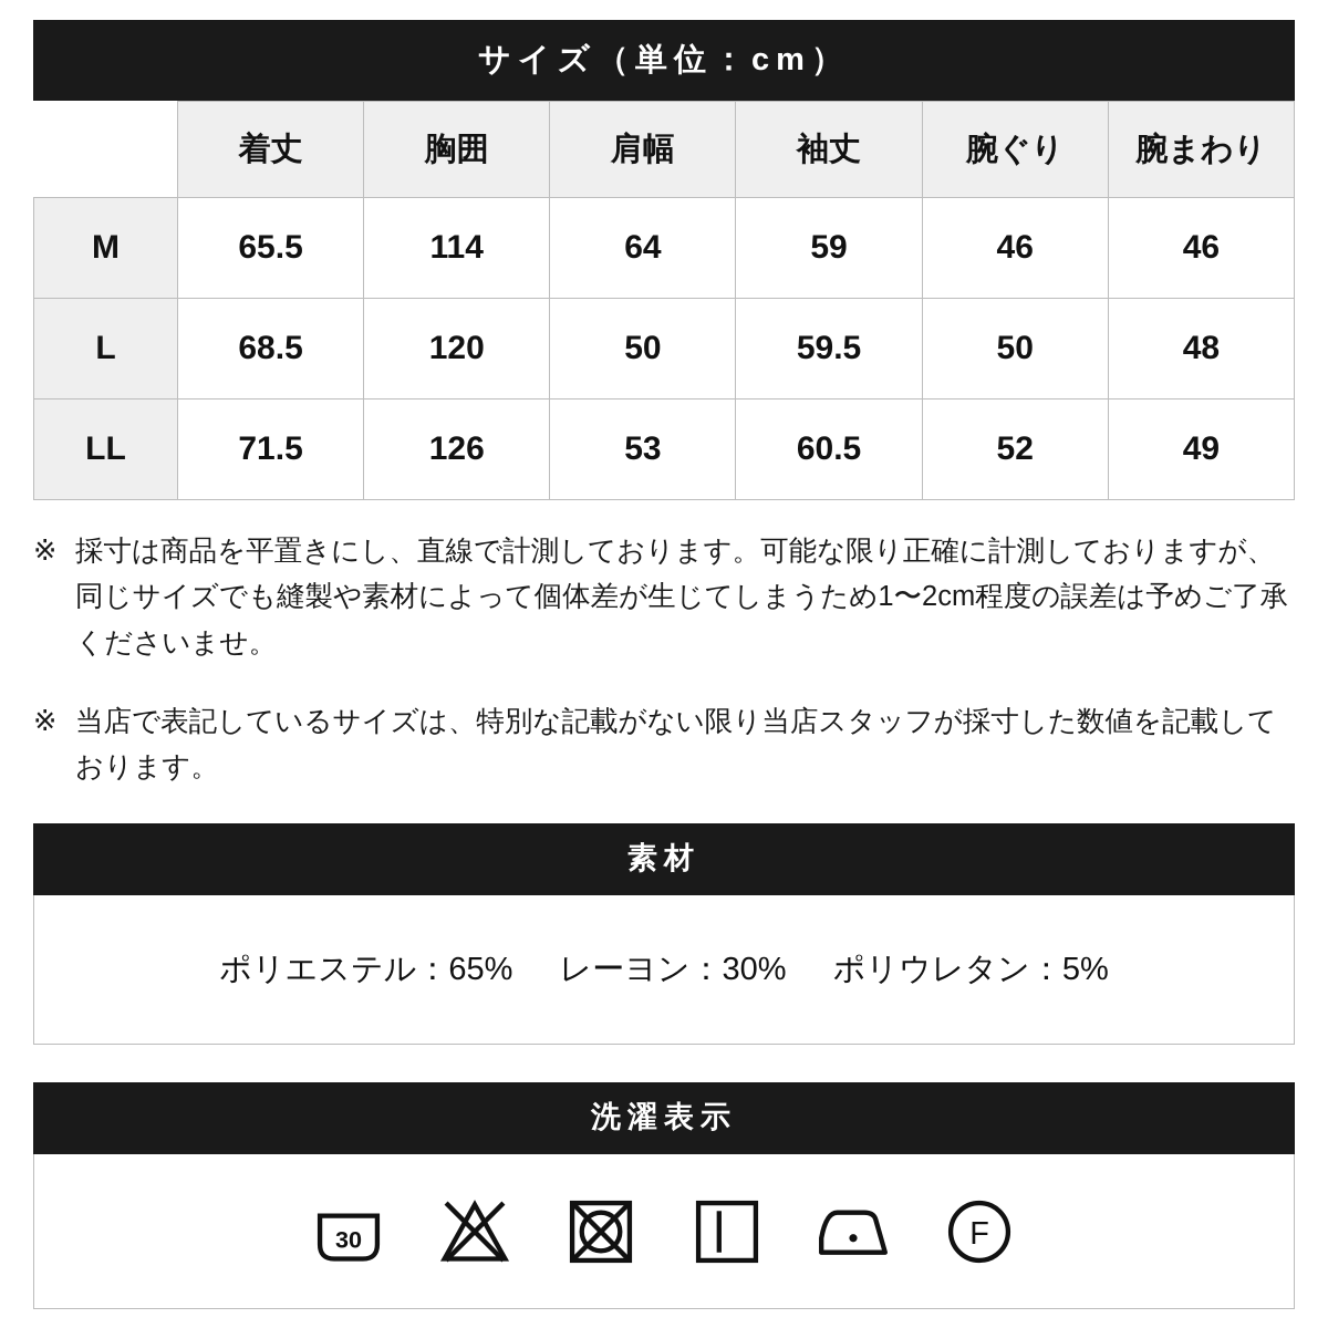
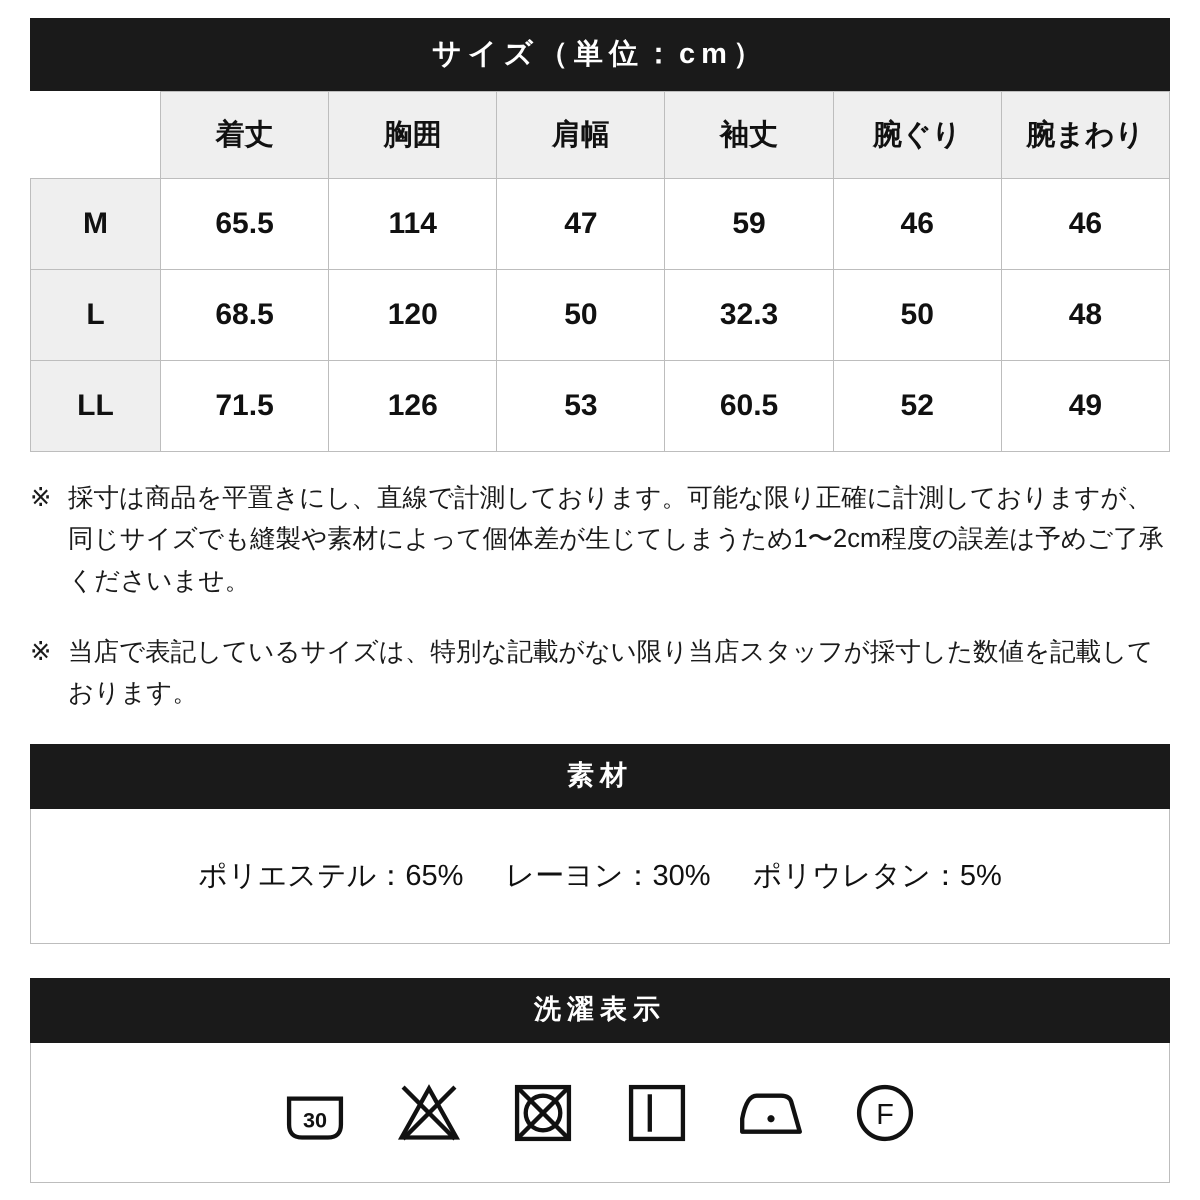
  サイズ（単位：cm）
  	着丈	胸囲	肩幅	袖丈	腕ぐり	腕まわり
- M	65.5	114	64	59	46	46
+ M	65.5	114	47	59	46	46
- L	68.5	120	50	59.5	50	48
+ L	68.5	120	50	32.3	50	48
  LL	71.5	126	53	60.5	52	49
  ※
  採寸は商品を平置きにし、直線で計測しております。可能な限り正確に計測しておりますが、同じサイズでも縫製や素材によって個体差が生じてしまうため1〜2cm程度の誤差は予めご了承くださいませ。
  ※
  当店で表記しているサイズは、特別な記載がない限り当店スタッフが採寸した数値を記載しております。
  素材
  ポリエステル：65% レーヨン：30% ポリウレタン：5%
  洗濯表示
  30
  F
